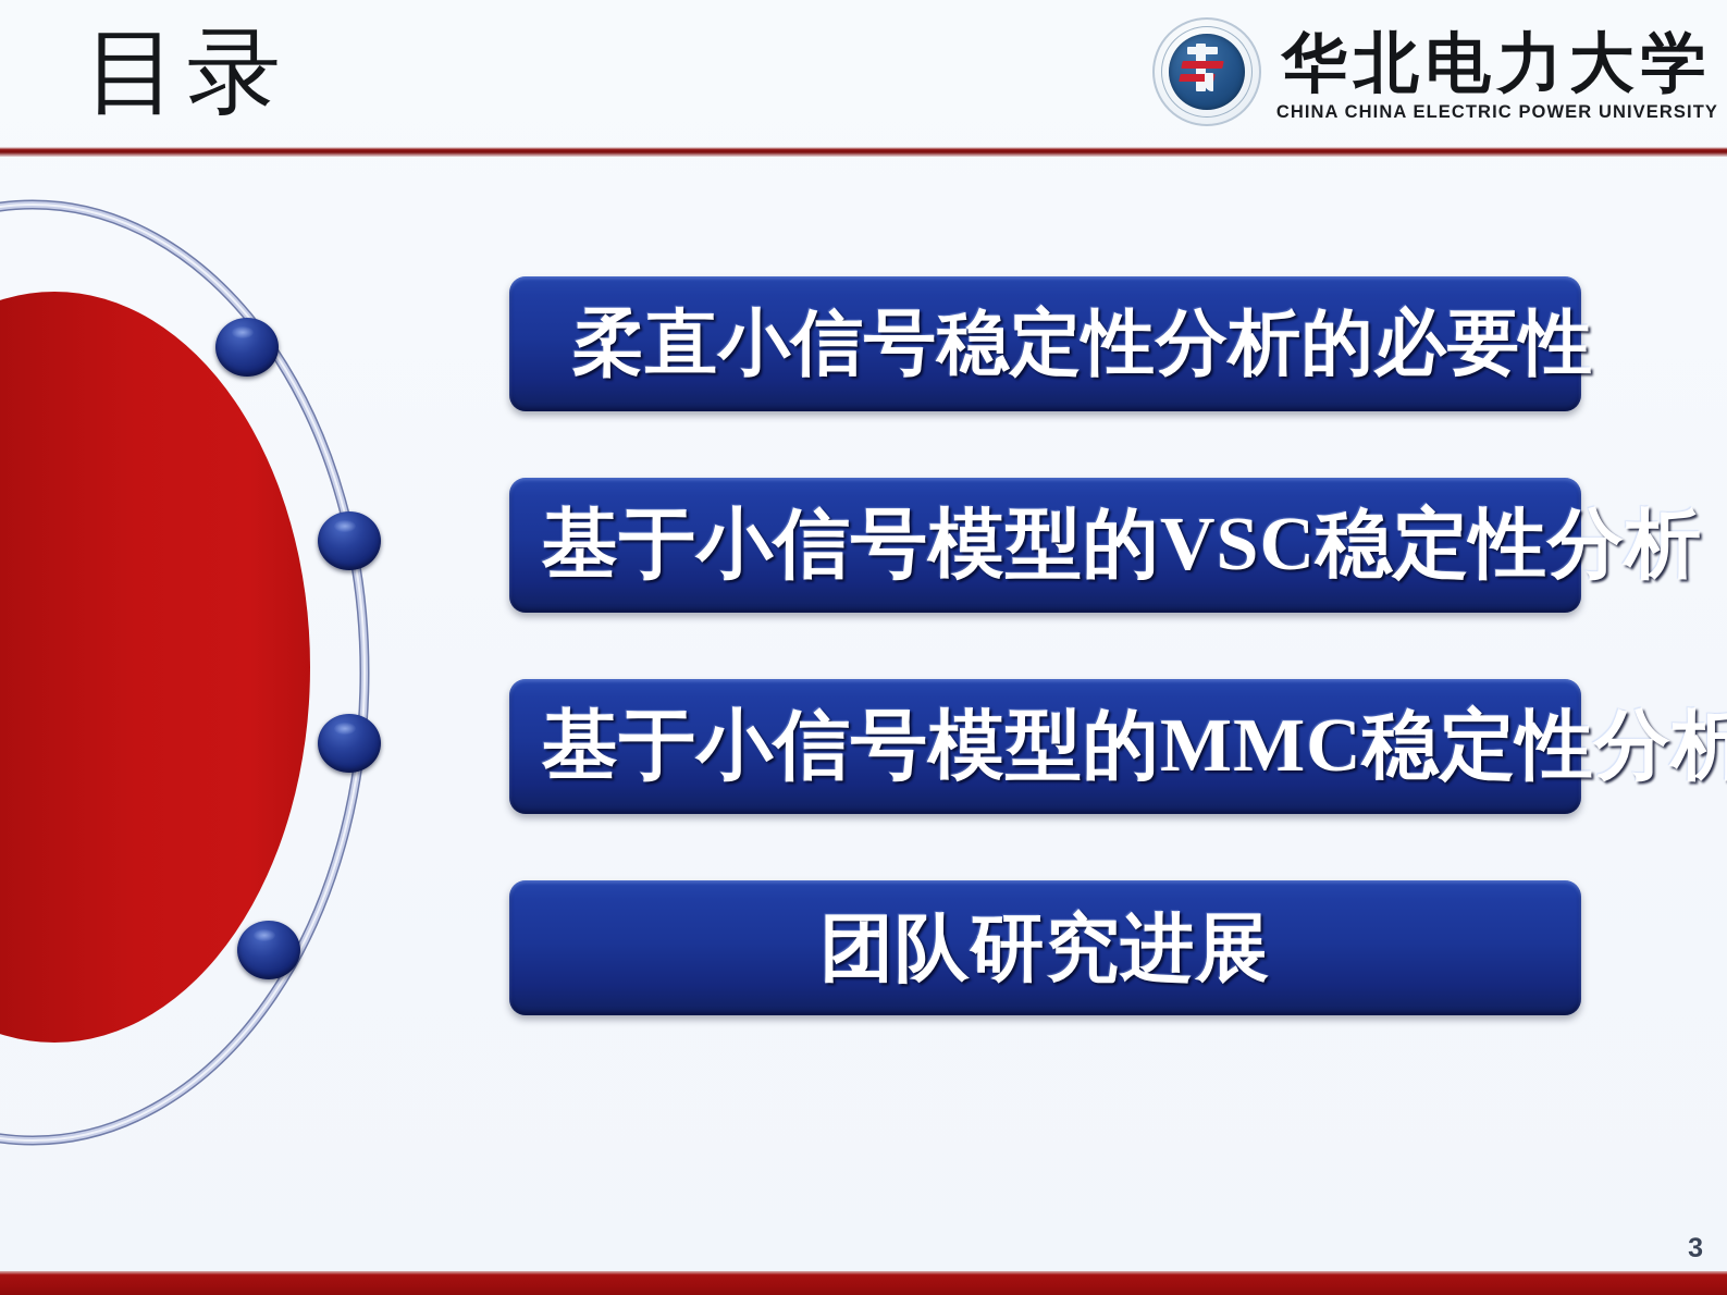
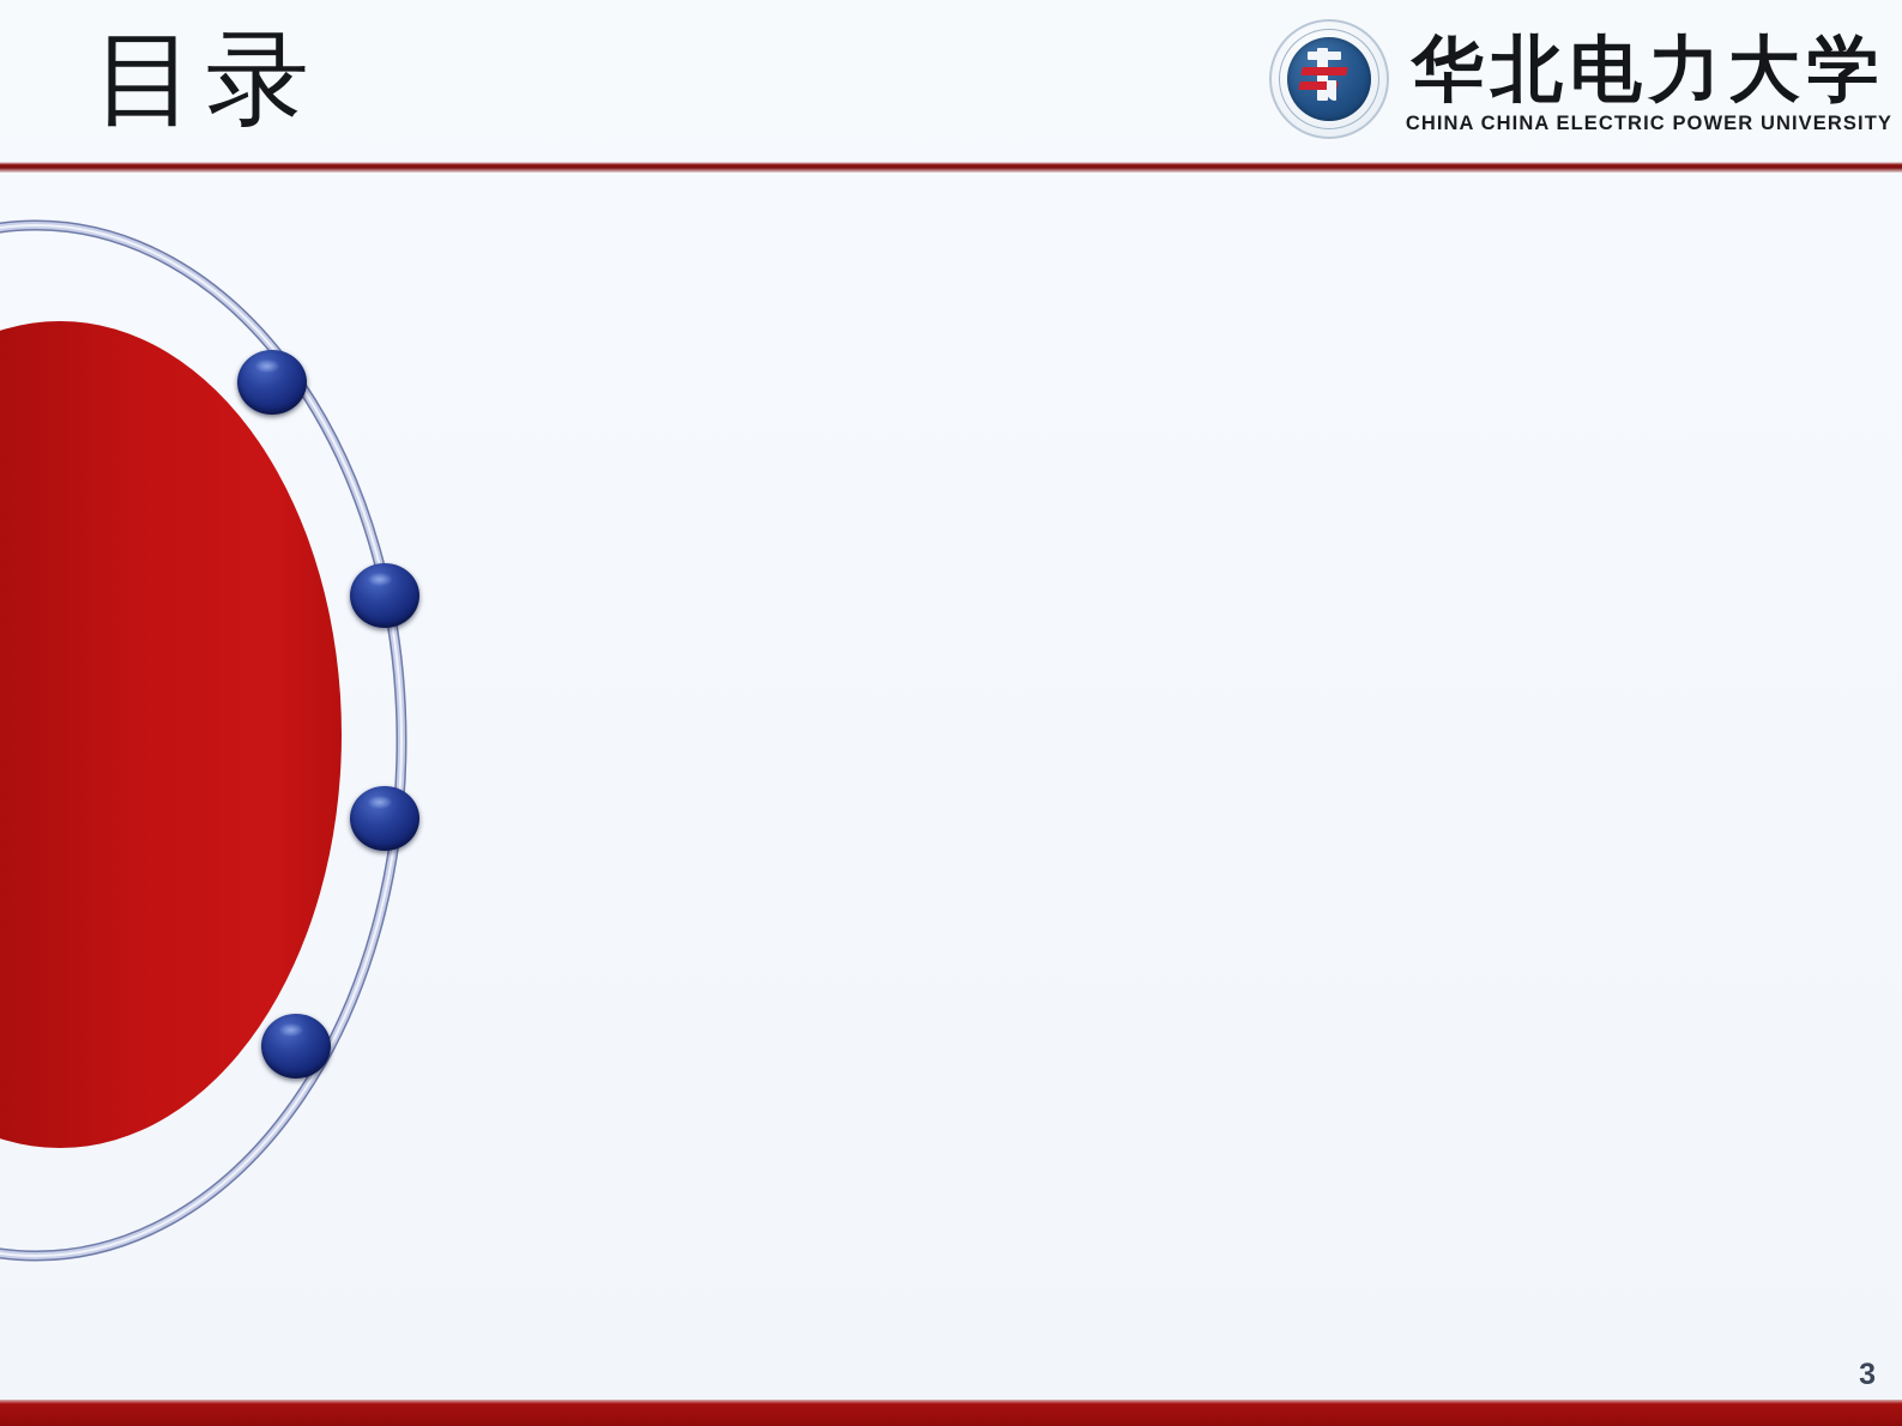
  目录
  华北电力大学
  CHINA CHINA ELECTRIC POWER UNIVERSITY
- 柔直小信号稳定性分析的必要性
- 基于小信号模型的VSC稳定性分析
- 基于小信号模型的MMC稳定性分析
- 团队研究进展
  3
